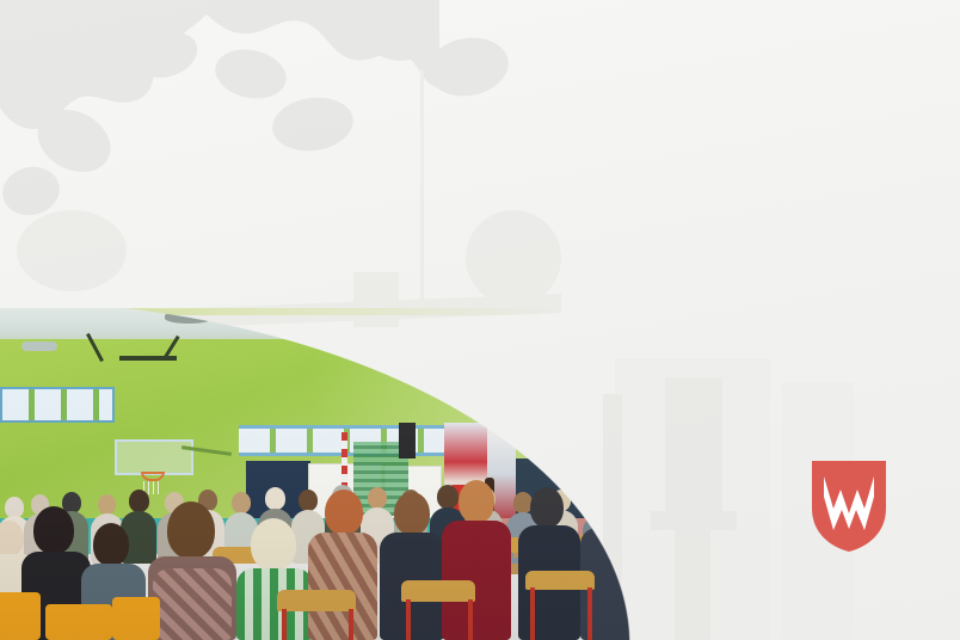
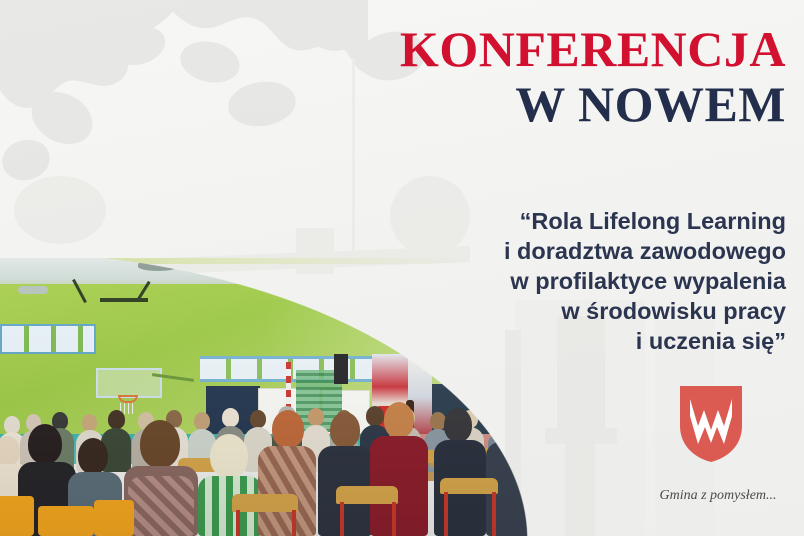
+ KONFERENCJA
+ W NOWEM
+ “Rola Lifelong Learning
+ i doradztwa zawodowego
+ w profilaktyce wypalenia
+ w środowisku pracy
+ i uczenia się”
+ Gmina z pomysłem...
